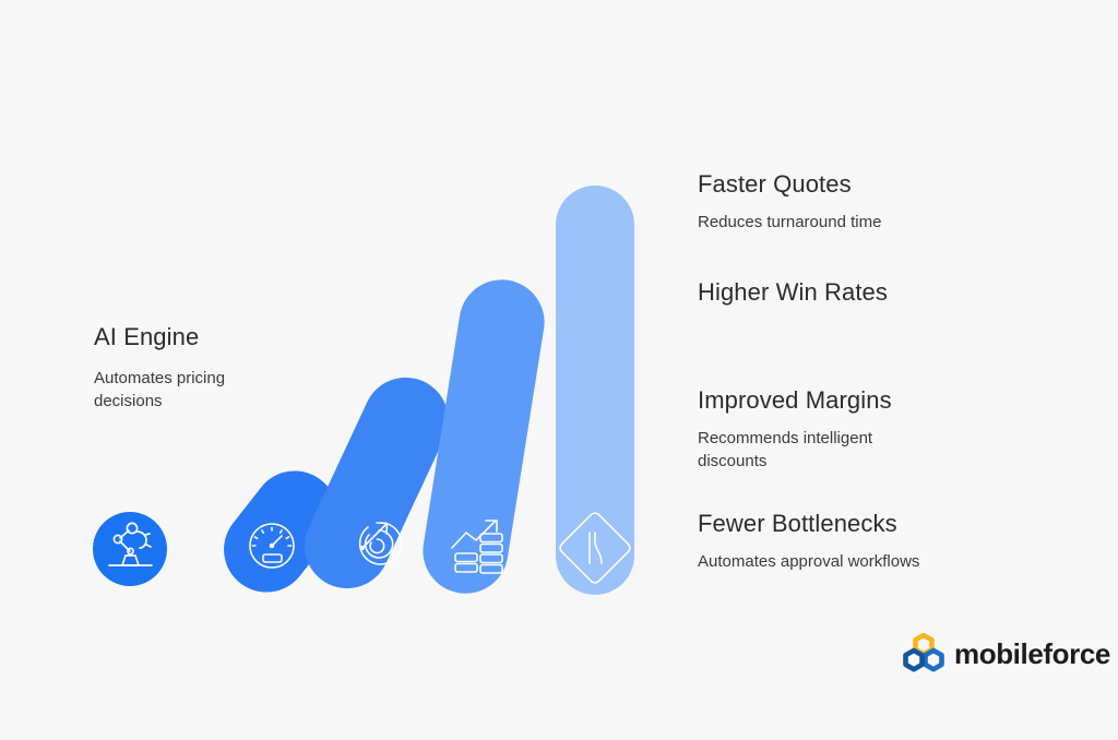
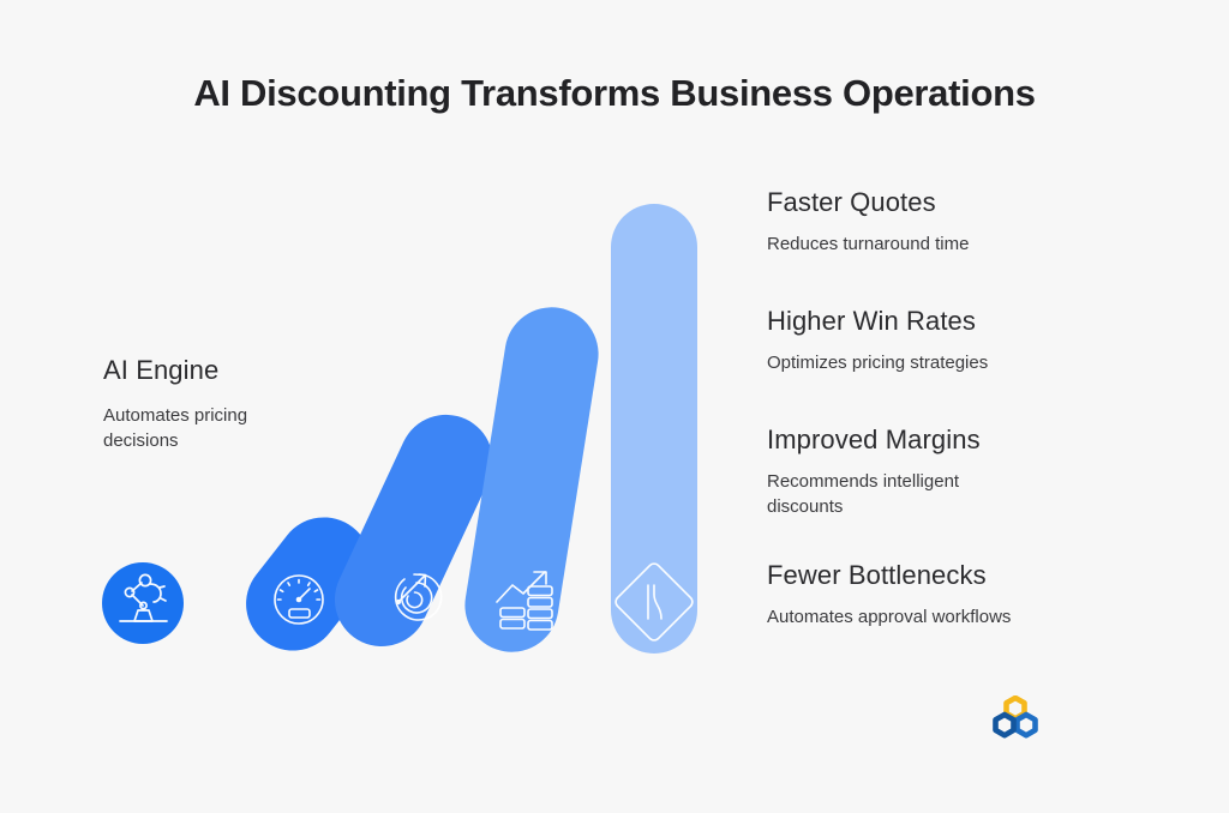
+ AI Discounting Transforms Business Operations
  AI Engine
  Automates pricing decisions
  Faster Quotes
  Reduces turnaround time
  Higher Win Rates
+ Optimizes pricing strategies
  Improved Margins
  Recommends intelligent discounts
  Fewer Bottlenecks
  Automates approval workflows
- mobileforce
